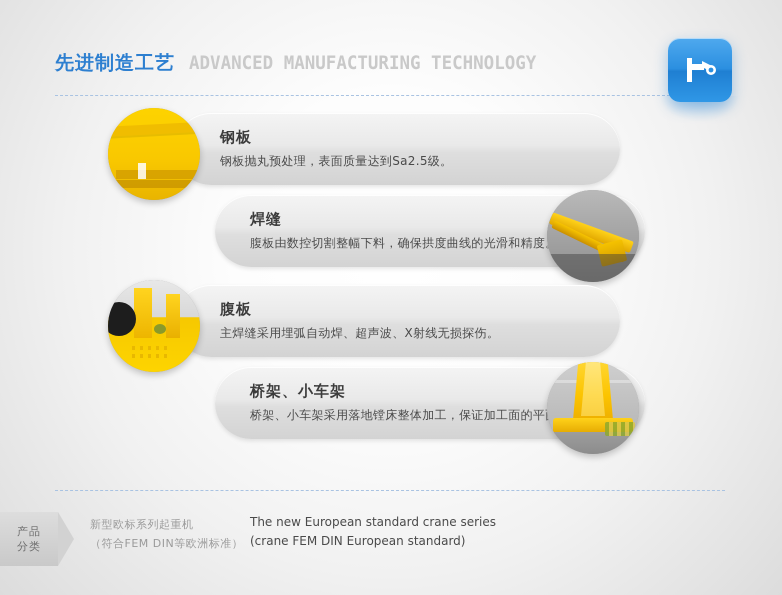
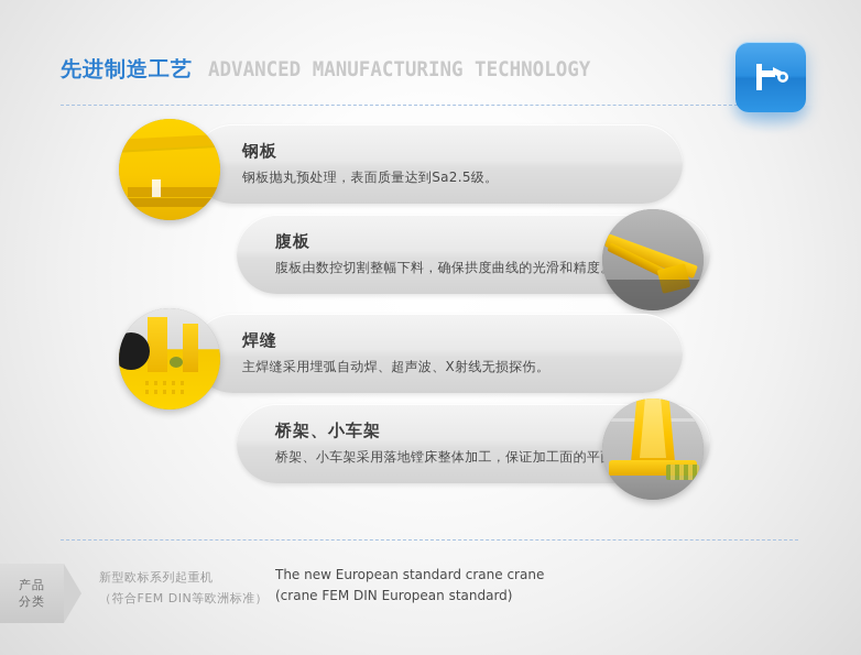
  先进制造工艺
  ADVANCED MANUFACTURING TECHNOLOGY
  钢板
  钢板抛丸预处理，表面质量达到Sa2.5级。
- 焊缝
+ 腹板
  腹板由数控切割整幅下料，确保拱度曲线的光滑和精度
- 腹板
+ 焊缝
  主焊缝采用埋弧自动焊、超声波、X射线无损探伤。
  桥架、小车架
  桥架、小车架采用落地镗床整体加工，保证加工面的平
  产品
  分类
  新型欧标系列起重机
  （符合FEM DIN等欧洲标准）
- The new European standard crane series
+ The new European standard crane crane
  (crane FEM DIN European standard)
